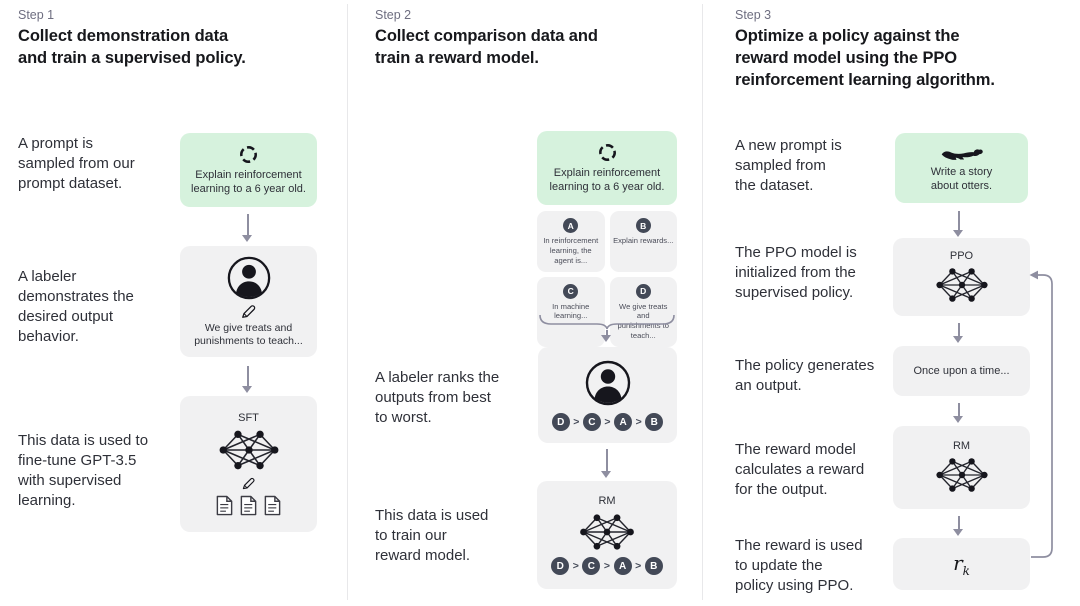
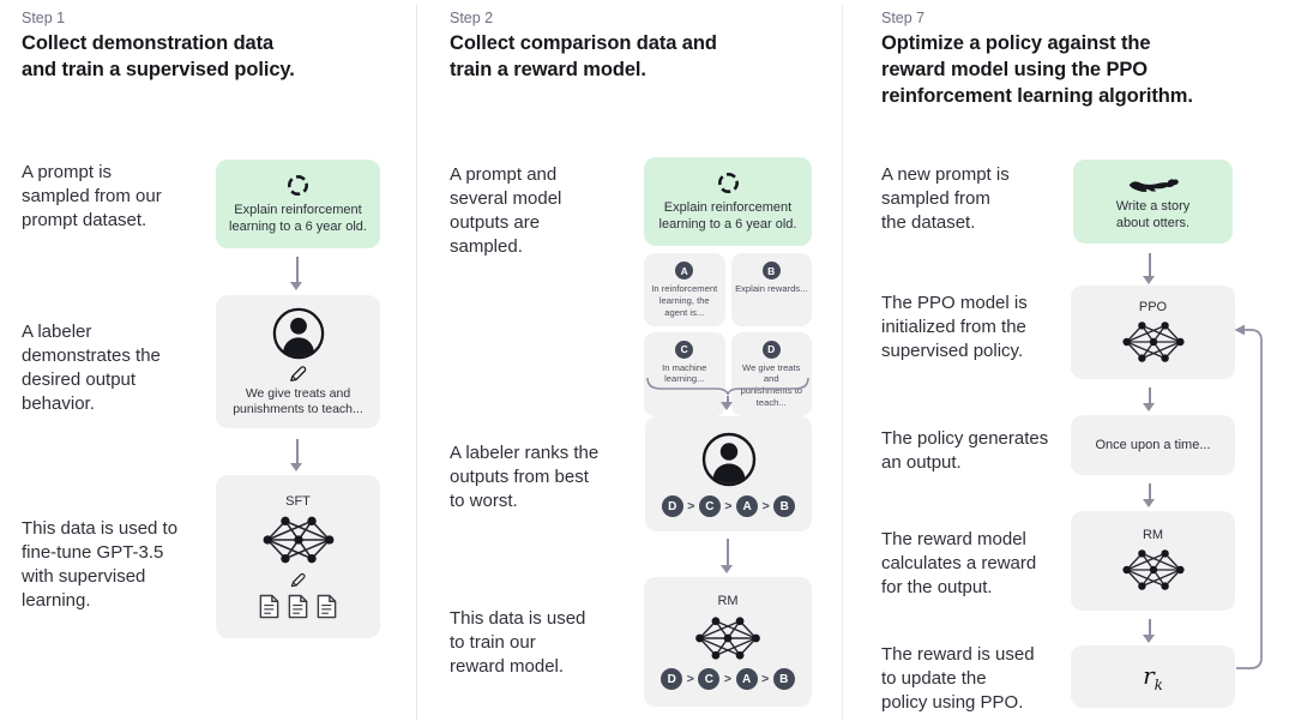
  Step 1
  Collect demonstration data
  and train a supervised policy.
  A prompt is
  sampled from our
  prompt dataset.
  A labeler
  demonstrates the
  desired output
  behavior.
  This data is used to
  fine-tune GPT-3.5
  with supervised
  learning.
  Explain reinforcement
  learning to a 6 year old.
  We give treats and
  punishments to teach...
  SFT
  Step 2
  Collect comparison data and
  train a reward model.
+ A prompt and
+ several model
+ outputs are
+ sampled.
  A labeler ranks the
  outputs from best
  to worst.
  This data is used
  to train our
  reward model.
  Explain reinforcement
  learning to a 6 year old.
  A
  In reinforcement
  learning, the
  agent is...
  B
  Explain rewards...
  C
  In machine
  learning...
  D
  We give treats and
  punishments to
  teach...
  D
  >
  C
  >
  A
  >
  B
  RM
  D
  >
  C
  >
  A
  >
  B
- Step 3
+ Step 7
  Optimize a policy against the
  reward model using the PPO
  reinforcement learning algorithm.
  A new prompt is
  sampled from
  the dataset.
  The PPO model is
  initialized from the
  supervised policy.
  The policy generates
  an output.
  The reward model
  calculates a reward
  for the output.
  The reward is used
  to update the
  policy using PPO.
  Write a story
  about otters.
  PPO
  Once upon a time...
  RM
  rk
